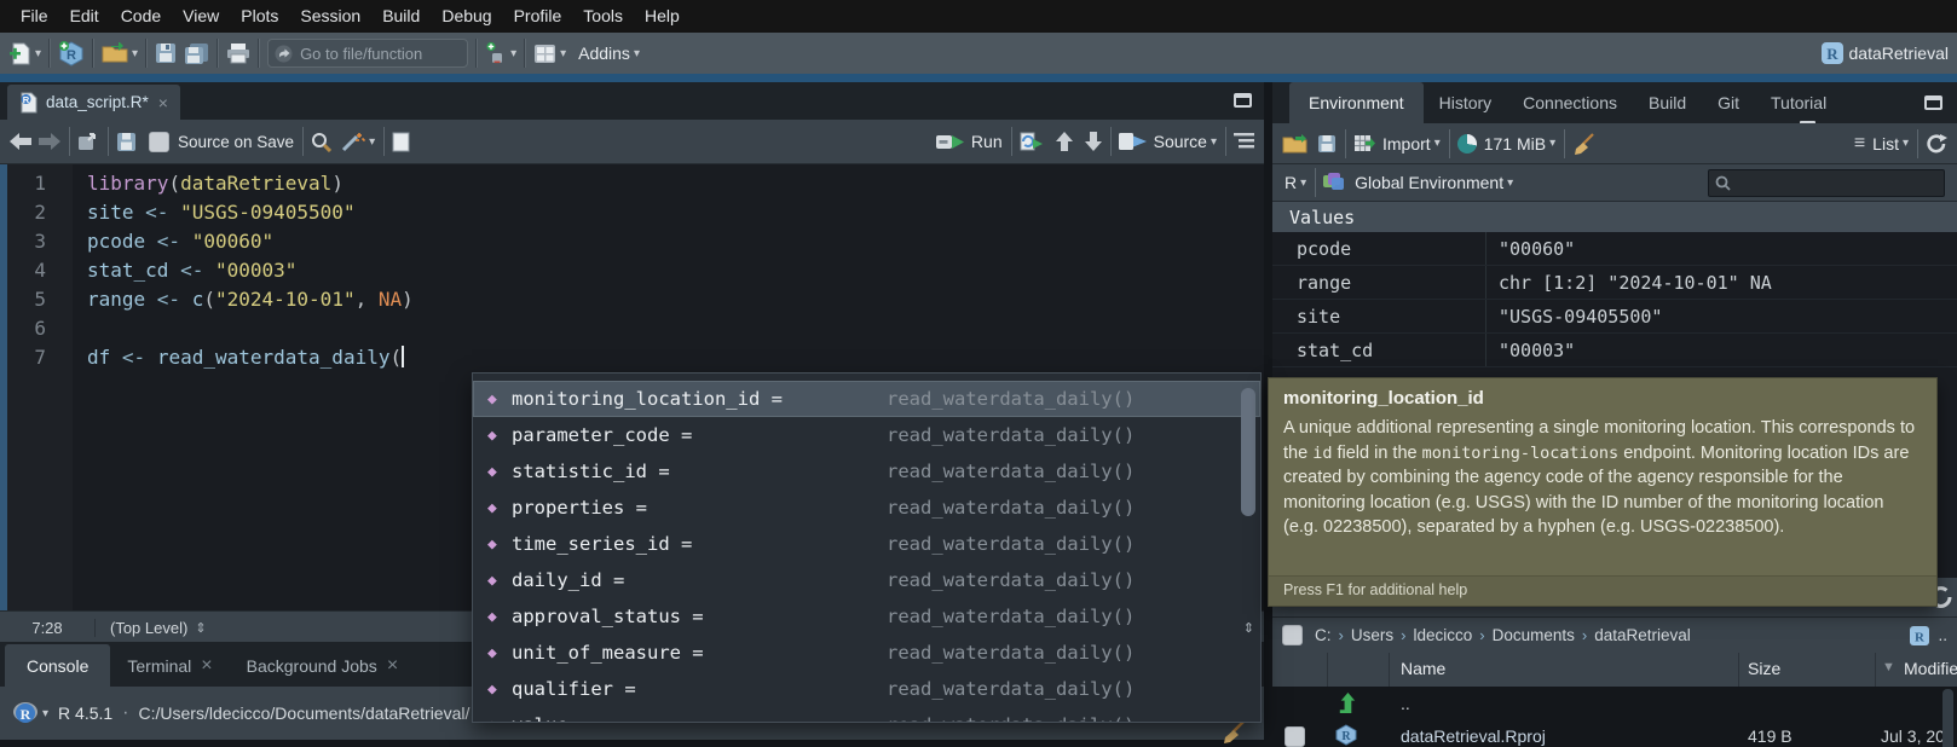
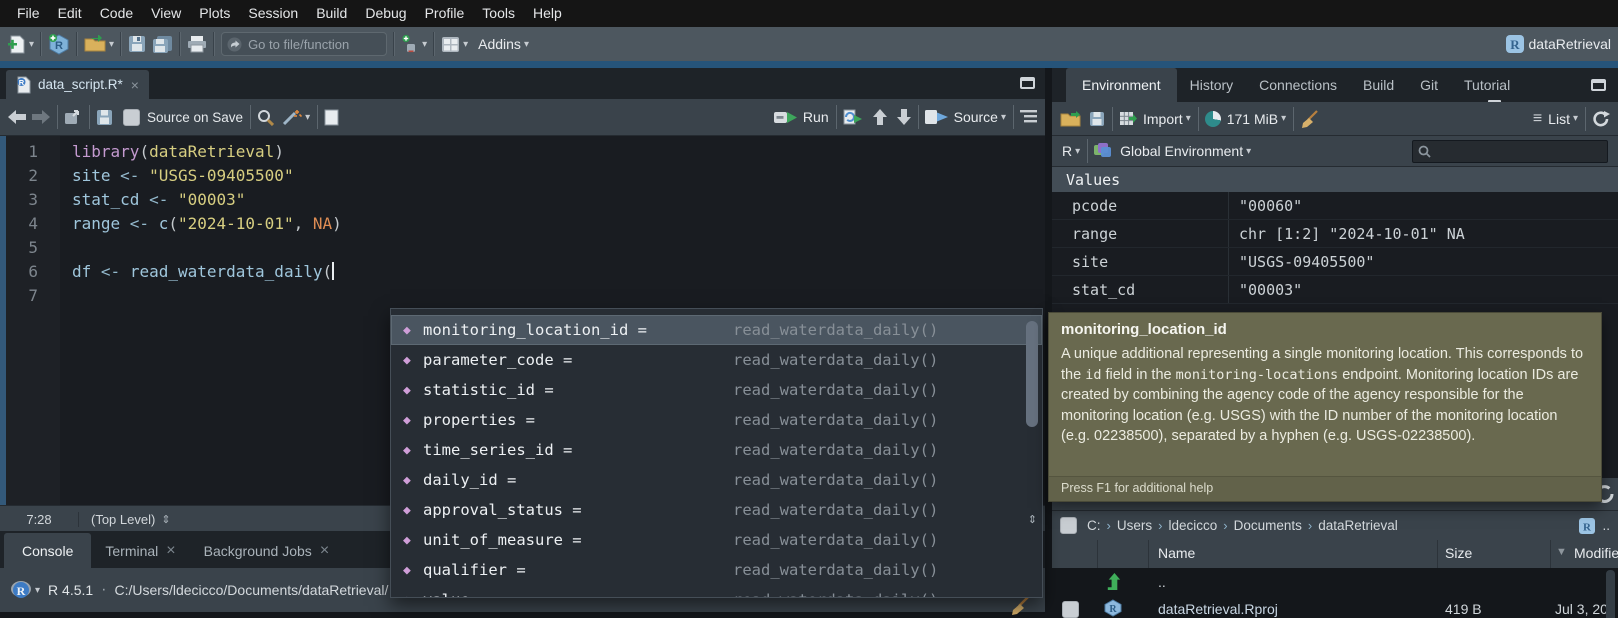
  File
  Edit
  Code
  View
  Plots
  Session
  Build
  Debug
  Profile
  Tools
  Help
  ▾
  R
  ▾
  Go to file/function
  ▾
  ▾
  Addins
  ▾
  R
  dataRetrieval
  R
  data_script.R*
  ×
  Source on Save
  ▾
  Run
  Source
  ▾
  1
  2
  3
  4
  5
  6
  7
  library(dataRetrieval)
  site <- "USGS-09405500"
- pcode <- "00060"
  stat_cd <- "00003"
  range <- c("2024-10-01", NA)
  df <- read_waterdata_daily(
  7:28
  (Top Level)
  ⇕
  ⇕
  Console
  Terminal
  ×
  Background Jobs
  ×
  R
  ▾
  R 4.5.1
  ·
  C:/Users/ldecicco/Documents/dataRetrieval/
  Environment
  History
  Connections
  Build
  Git
  Tutorial
  Import
  ▾
  171 MiB
  ▾
  ≡
  List
  ▾
  R
  ▾
  Global Environment
  ▾
  Values
  pcode
  "00060"
  range
  chr [1:2] "2024-10-01" NA
  site
  "USGS-09405500"
  stat_cd
  "00003"
  C:
  ›
  Users
  ›
  ldecicco
  ›
  Documents
  ›
  dataRetrieval
  R
  ..
  Name
  Size
  ▼
  Modifie
  ..
  R
  dataRetrieval.Rproj
  419 B
  Jul 3, 20
  ◆
  monitoring_location_id =
  read_waterdata_daily()
  ◆
  parameter_code =
  read_waterdata_daily()
  ◆
  statistic_id =
  read_waterdata_daily()
  ◆
  properties =
  read_waterdata_daily()
  ◆
  time_series_id =
  read_waterdata_daily()
  ◆
  daily_id =
  read_waterdata_daily()
  ◆
  approval_status =
  read_waterdata_daily()
  ◆
  unit_of_measure =
  read_waterdata_daily()
  ◆
  qualifier =
  read_waterdata_daily()
  monitoring_location_id
  A unique additional representing a single monitoring location. This corresponds to the id field in the monitoring-locations endpoint. Monitoring location IDs are created by combining the agency code of the agency responsible for the monitoring location (e.g. USGS) with the ID number of the monitoring location (e.g. 02238500), separated by a hyphen (e.g. USGS-02238500).
  Press F1 for additional help
